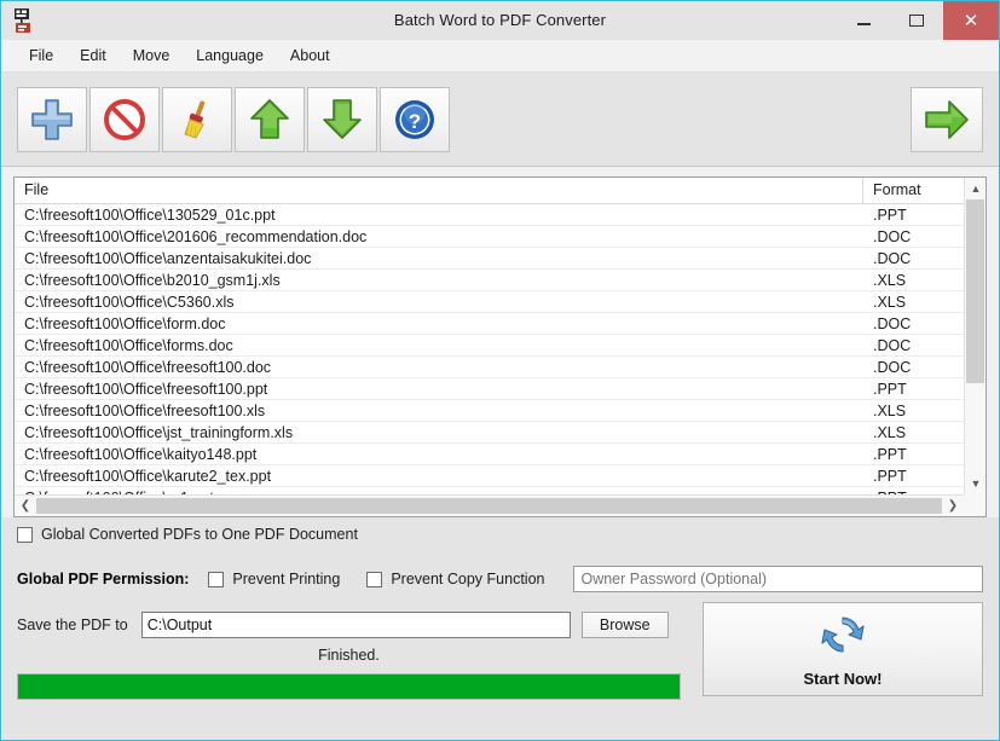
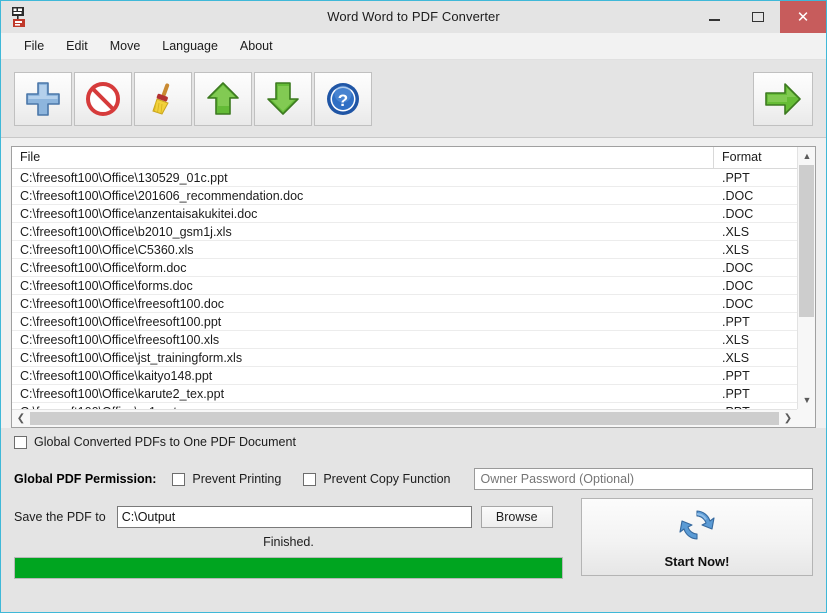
- Batch Word to PDF Converter
+ Word Word to PDF Converter
  ✕
  File
  Edit
  Move
  Language
  About
  ?
  File
  Format
  C:\freesoft100\Office\130529_01c.ppt
  .PPT
  C:\freesoft100\Office\201606_recommendation.doc
  .DOC
  C:\freesoft100\Office\anzentaisakukitei.doc
  .DOC
  C:\freesoft100\Office\b2010_gsm1j.xls
  .XLS
  C:\freesoft100\Office\C5360.xls
  .XLS
  C:\freesoft100\Office\form.doc
  .DOC
  C:\freesoft100\Office\forms.doc
  .DOC
  C:\freesoft100\Office\freesoft100.doc
  .DOC
  C:\freesoft100\Office\freesoft100.ppt
  .PPT
  C:\freesoft100\Office\freesoft100.xls
  .XLS
  C:\freesoft100\Office\jst_trainingform.xls
  .XLS
  C:\freesoft100\Office\kaityo148.ppt
  .PPT
  C:\freesoft100\Office\karute2_tex.ppt
  .PPT
  ▲
  ▼
  ❮
  ❯
  Global Converted PDFs to One PDF Document
  Global PDF Permission:
  Prevent Printing
  Prevent Copy Function
  Owner Password (Optional)
  Save the PDF to
  C:\Output
  Browse
  Finished.
  Start Now!
